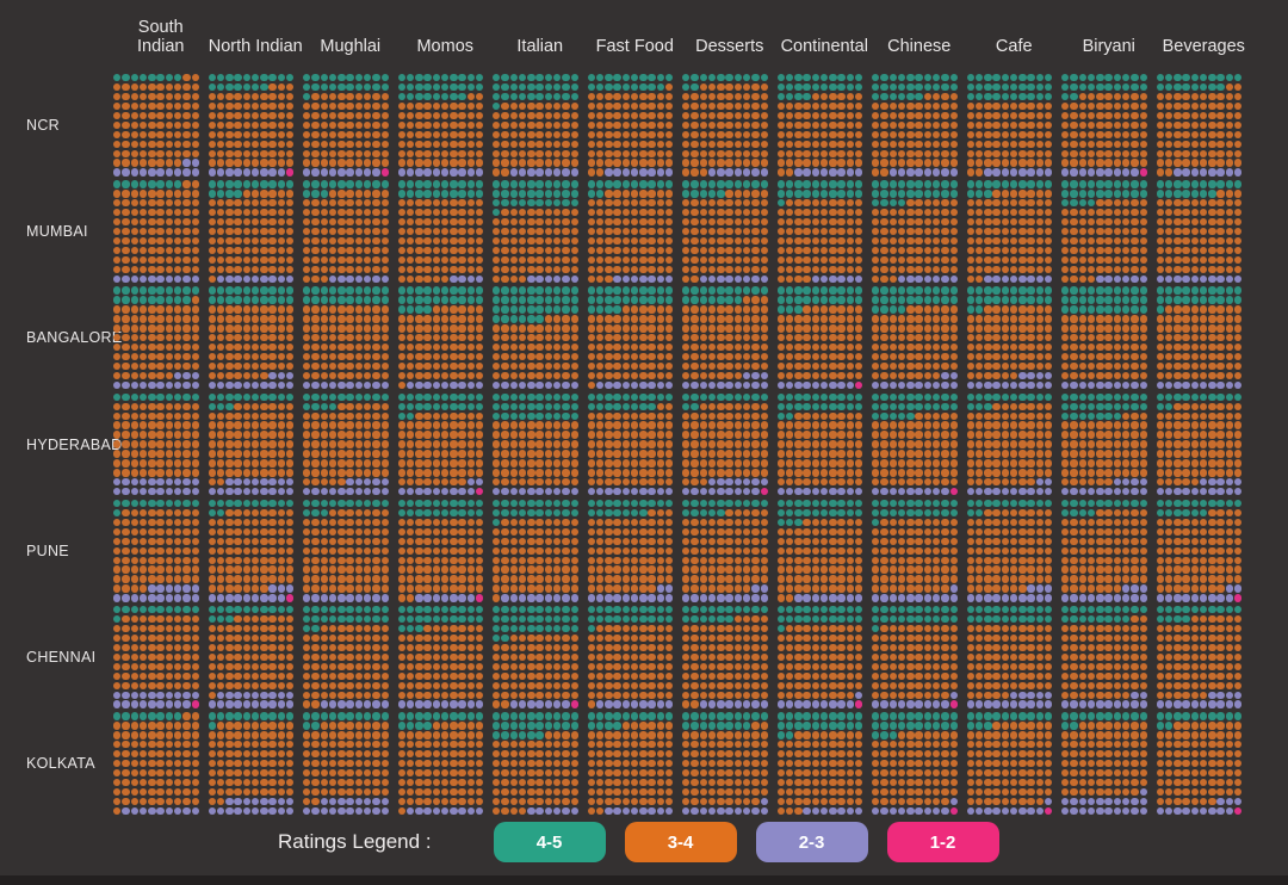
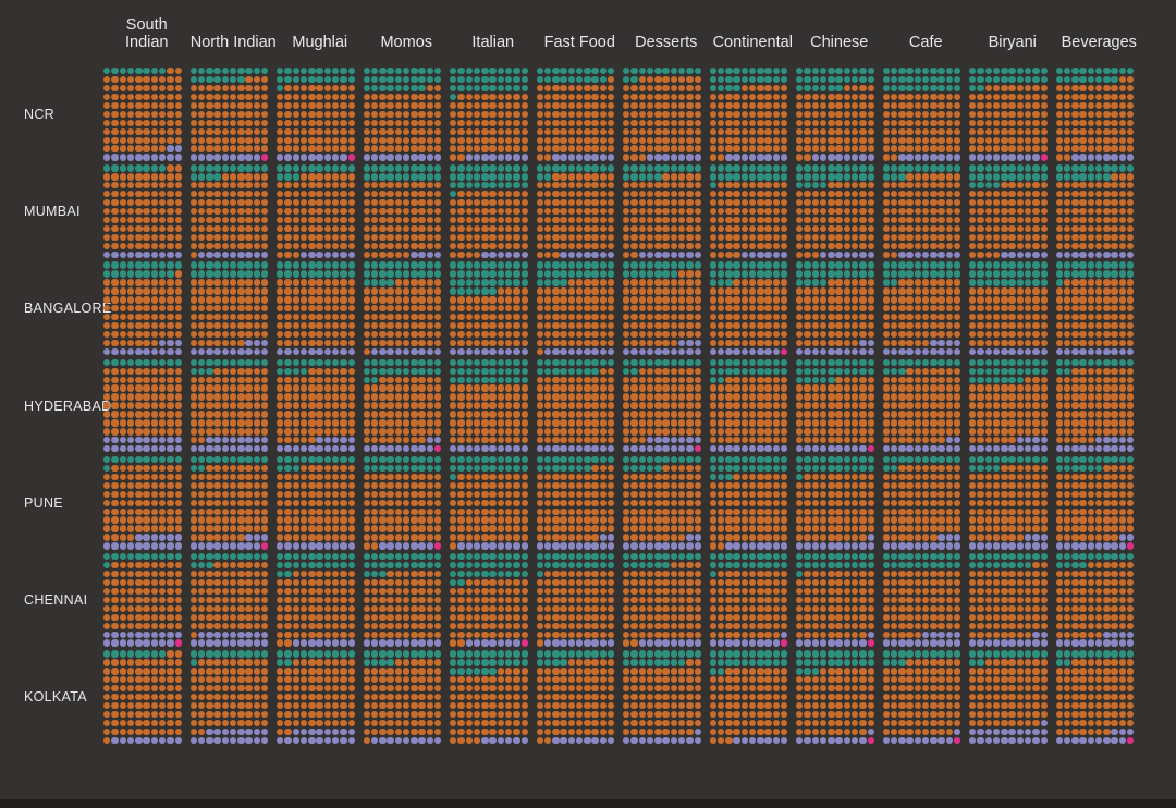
  South Indian
  North Indian
  Mughlai
  Momos
  Italian
  Fast Food
  Desserts
  Continental
  Chinese
  Cafe
  Biryani
  Beverages
  NCR
  MUMBAI
  BANGALOR
  HYDERABA
  PUNE
  CHENNAI
  KOLKATA
- Ratings Legend :
- 4-5
- 3-4
- 2-3
- 1-2
